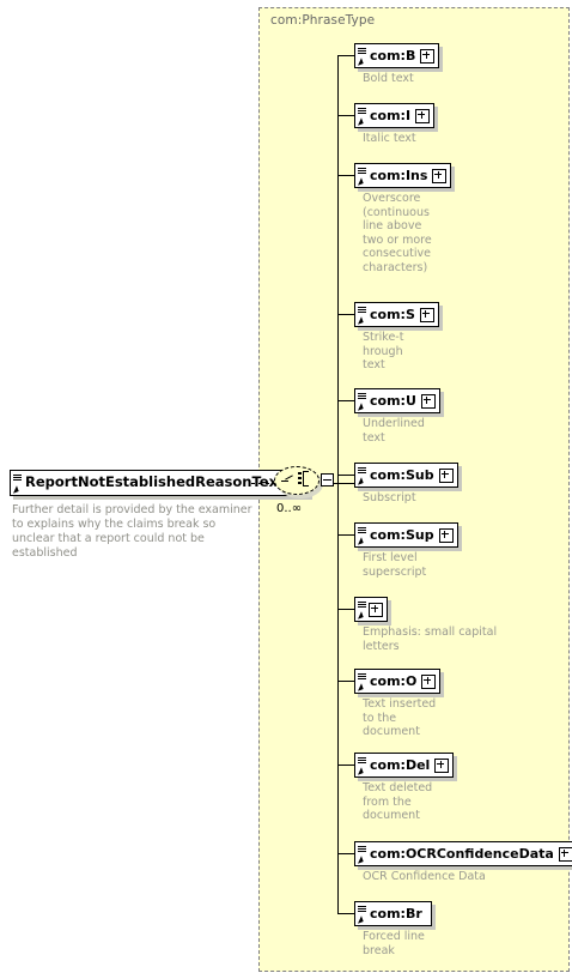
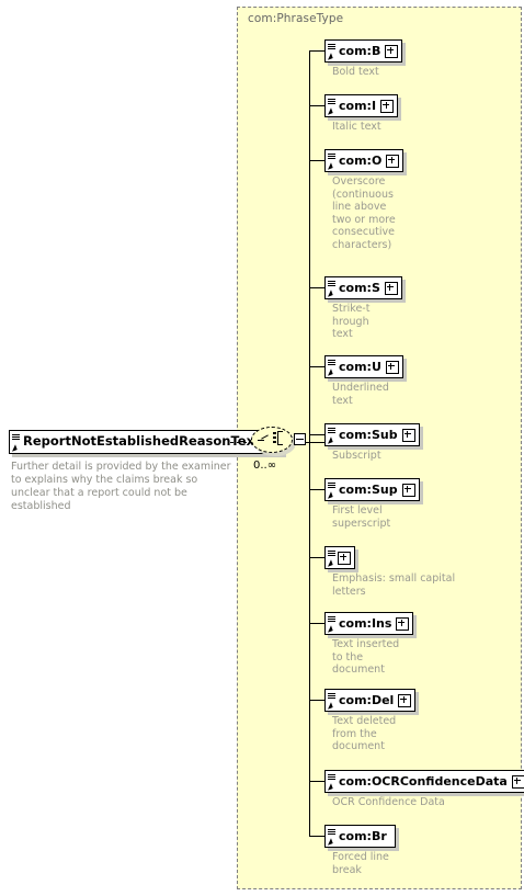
  com:PhraseType
  ReportNotEstablishedReason
  Further detail is provided by the examiner to explains why the claims break so unclear that a report could not be established
  0..∞
  com:B
  Bold text
  com:I
  Italic text
- com:Ins
+ com:O
  Overscore
  (continuous
  line above
  two or more
  consecutive
  characters)
  com:S
  Strike-t
  hrough
  text
  com:U
  Underlined
  text
  com:Sub
  Subscript
  com:Sup
  First level
  superscript
  Emphasis: small capital
  letters
- com:O
+ com:Ins
  Text inserted
  to the
  document
  com:Del
  Text deleted
  from the
  document
  com:OCRConfidenceData
  OCR Confidence Data
  com:Br
  Forced line
  break
